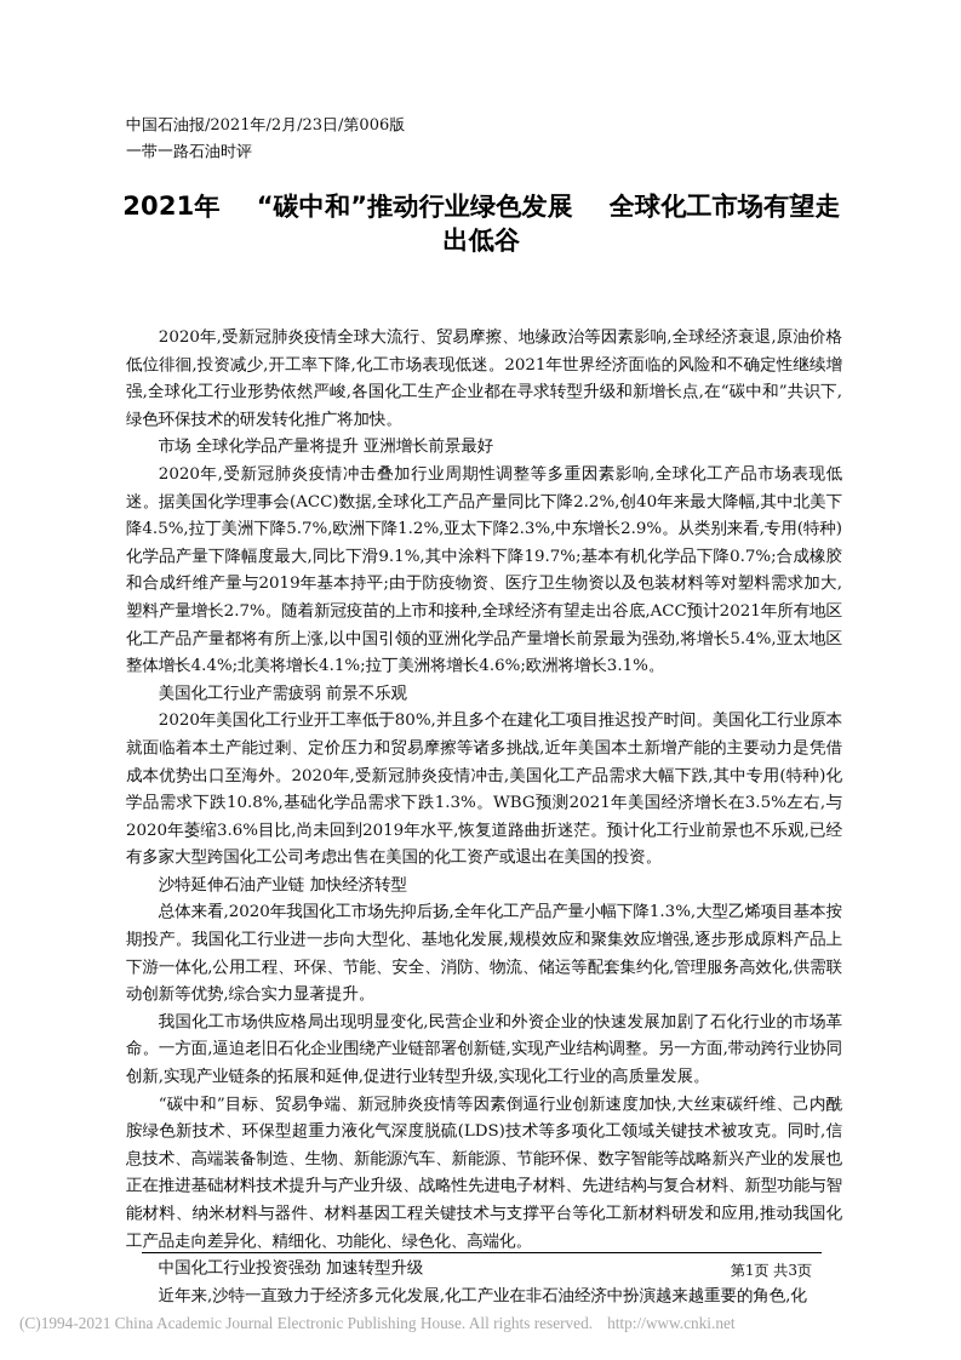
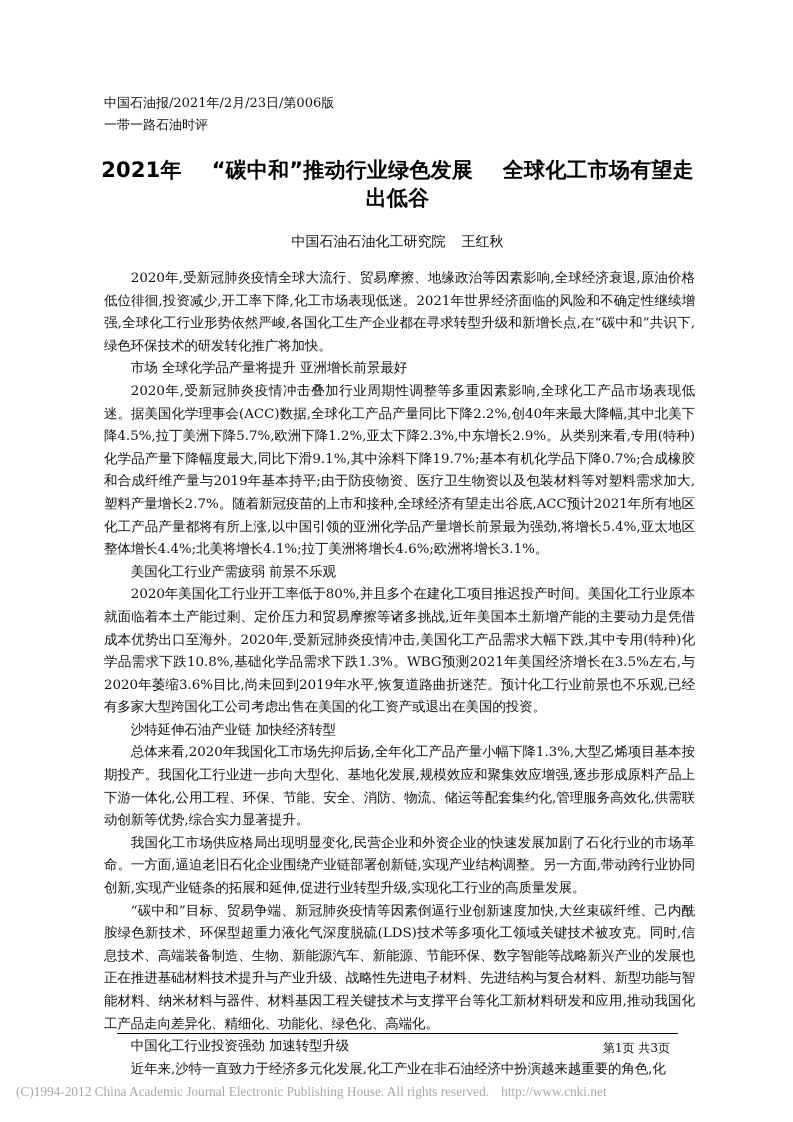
  中国石油报/2021年/2月/23日/第006版
  一带一路石油时评
  2021年 “碳中和”推动行业绿色发展 全球化工市场有望走出低谷
+ 中国石油石油化工研究院 王红秋
  2020年,受新冠肺炎疫情全球大流行、贸易摩擦、地缘政治等因素影响,全球经济衰退,原油价格低位徘徊,投资减少,开工率下降,化工市场表现低迷。2021年世界经济面临的风险和不确定性继续增强,全球化工行业形势依然严峻,各国化工生产企业都在寻求转型升级和新增长点,在“碳中和”共识下,绿色环保技术的研发转化推广将加快。
  市场 全球化学品产量将提升 亚洲增长前景最好
  2020年,受新冠肺炎疫情冲击叠加行业周期性调整等多重因素影响,全球化工产品市场表现低迷。据美国化学理事会(ACC)数据,全球化工产品产量同比下降2.2%,创40年来最大降幅,其中北美下降4.5%,拉丁美洲下降5.7%,欧洲下降1.2%,亚太下降2.3%,中东增长2.9%。从类别来看,专用(特种)化学品产量下降幅度最大,同比下滑9.1%,其中涂料下降19.7%;基本有机化学品下降0.7%;合成橡胶和合成纤维产量与2019年基本持平;由于防疫物资、医疗卫生物资以及包装材料等对塑料需求加大,塑料产量增长2.7%。随着新冠疫苗的上市和接种,全球经济有望走出谷底,ACC预计2021年所有地区化工产品产量都将有所上涨,以中国引领的亚洲化学品产量增长前景最为强劲,将增长5.4%,亚太地区整体增长4.4%;北美将增长4.1%;拉丁美洲将增长4.6%;欧洲将增长3.1%。
  美国化工行业产需疲弱 前景不乐观
  2020年美国化工行业开工率低于80%,并且多个在建化工项目推迟投产时间。美国化工行业原本就面临着本土产能过剩、定价压力和贸易摩擦等诸多挑战,近年美国本土新增产能的主要动力是凭借成本优势出口至海外。2020年,受新冠肺炎疫情冲击,美国化工产品需求大幅下跌,其中专用(特种)化学品需求下跌10.8%,基础化学品需求下跌1.3%。WBG预测2021年美国经济增长在3.5%左右,与2020年萎缩3.6%目比,尚未回到2019年水平,恢复道路曲折迷茫。预计化工行业前景也不乐观,已经有多家大型跨国化工公司考虑出售在美国的化工资产或退出在美国的投资。
  沙特延伸石油产业链 加快经济转型
  总体来看,2020年我国化工市场先抑后扬,全年化工产品产量小幅下降1.3%,大型乙烯项目基本按期投产。我国化工行业进一步向大型化、基地化发展,规模效应和聚集效应增强,逐步形成原料产品上下游一体化,公用工程、环保、节能、安全、消防、物流、储运等配套集约化,管理服务高效化,供需联动创新等优势,综合实力显著提升。
  我国化工市场供应格局出现明显变化,民营企业和外资企业的快速发展加剧了石化行业的市场革命。一方面,逼迫老旧石化企业围绕产业链部署创新链,实现产业结构调整。另一方面,带动跨行业协同创新,实现产业链条的拓展和延伸,促进行业转型升级,实现化工行业的高质量发展。
  “碳中和”目标、贸易争端、新冠肺炎疫情等因素倒逼行业创新速度加快,大丝束碳纤维、己内酰胺绿色新技术、环保型超重力液化气深度脱硫(LDS)技术等多项化工领域关键技术被攻克。同时,信息技术、高端装备制造、生物、新能源汽车、新能源、节能环保、数字智能等战略新兴产业的发展也正在推进基础材料技术提升与产业升级、战略性先进电子材料、先进结构与复合材料、新型功能与智能材料、纳米材料与器件、材料基因工程关键技术与支撑平台等化工新材料研发和应用,推动我国化工产品走向差异化、精细化、功能化、绿色化、高端化。
  中国化工行业投资强劲 加速转型升级
  近年来,沙特一直致力于经济多元化发展,化工产业在非石油经济中扮演越来越重要的角色,化
  第1页 共3页
- (C)1994-2021 China Academic Journal Electronic Publishing House. All rights reserved. http://www.cnki.net
+ (C)1994-2012 China Academic Journal Electronic Publishing House. All rights reserved. http://www.cnki.net
